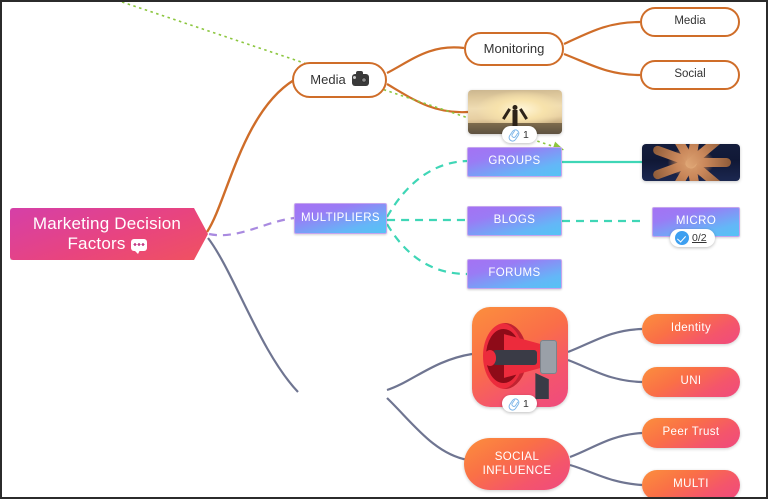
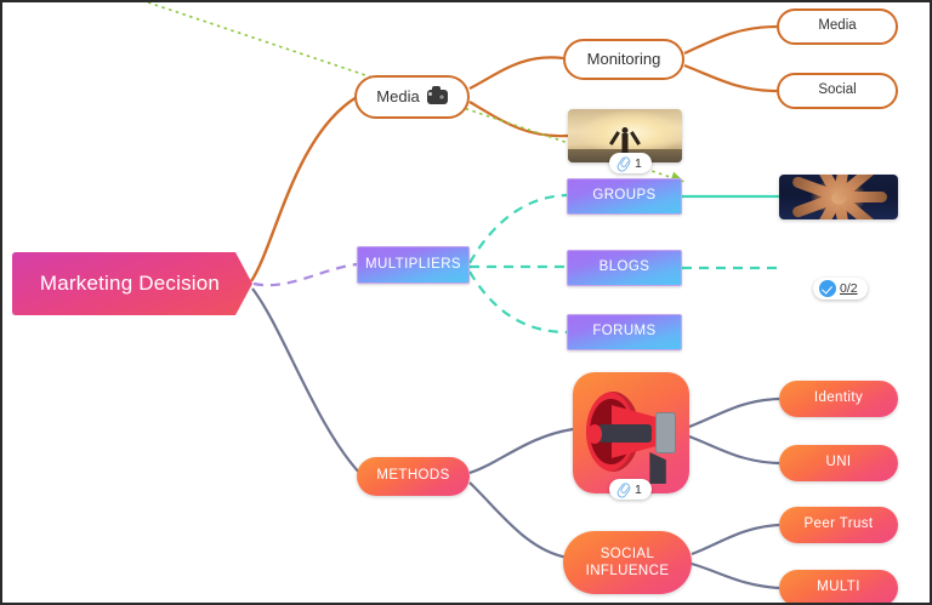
  Marketing Decision
- Factors
  Media
  Monitoring
  Media
  Social
  1
  MULTIPLIERS
  GROUPS
  BLOGS
  FORUMS
- MICRO
  0/2
+ METHODS
  1
  SOCIAL
  INFLUENCE
  Identity
  UNI
  Peer Trust
  MULTI
